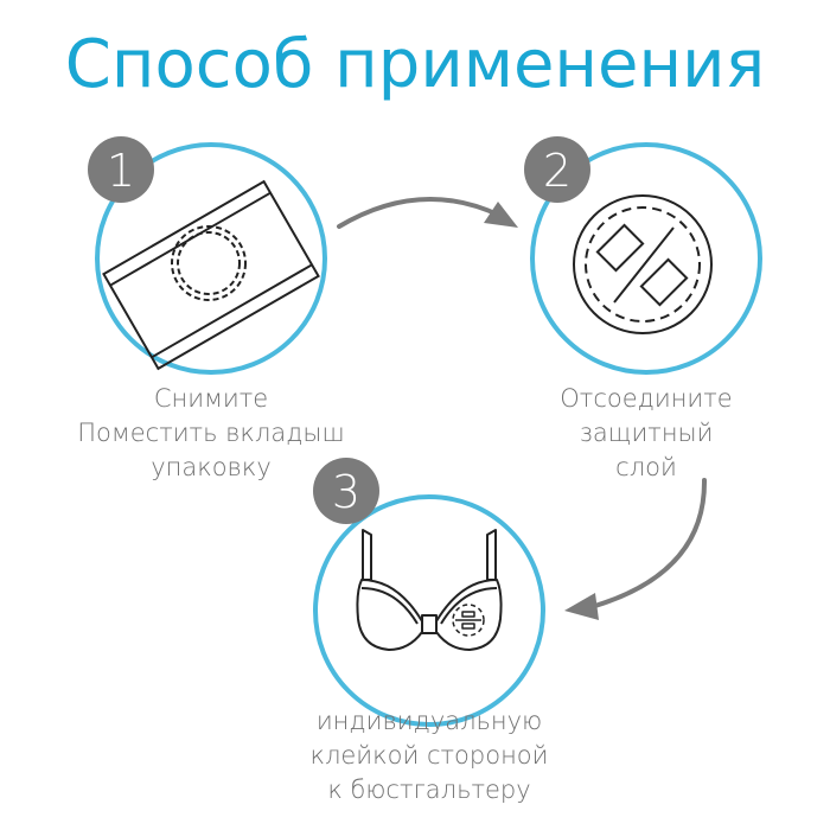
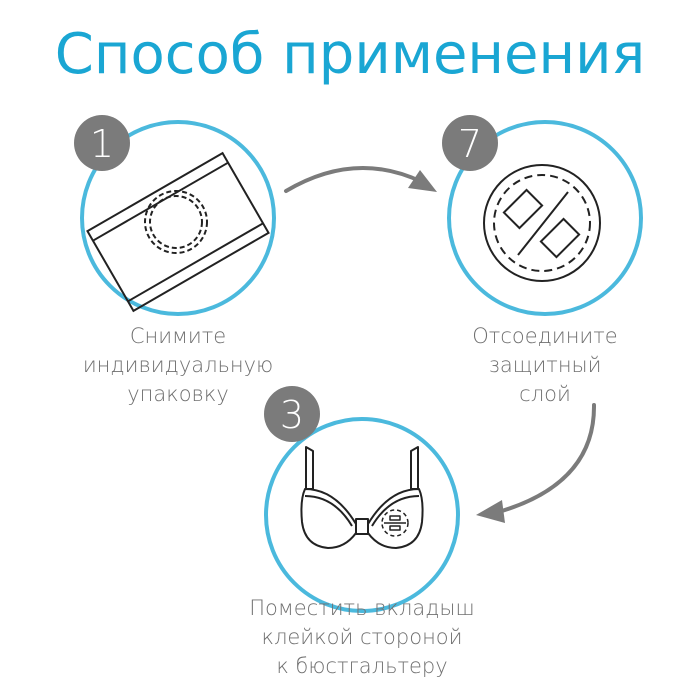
  Способ применения
  1
- 2
+ 7
  3
  Снимите
- Поместить вкладыш
+ индивидуальную
  упаковку
  Отсоедините
  защитный
  слой
- индивидуальную
+ Поместить вкладыш
  клейкой стороной
  к бюстгальтеру
